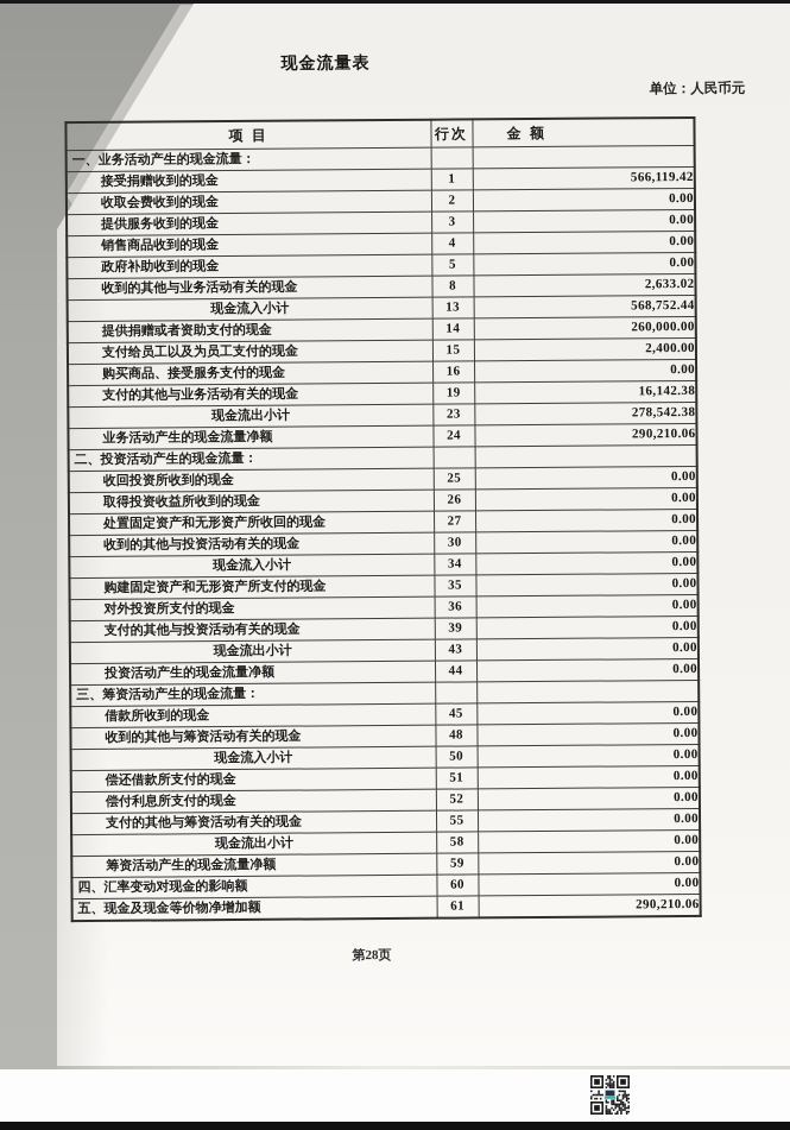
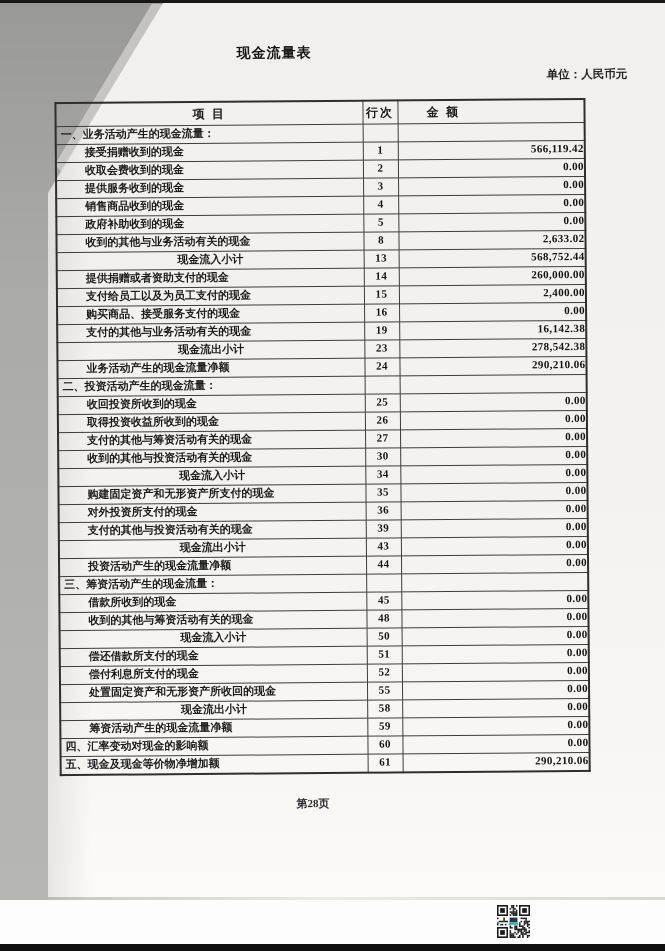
  现金流量表
  单位：人民币元
  项 目	行次	金 额
  一、业务活动产生的现金流量：
  接受捐赠收到的现金	1	566,119.42
  收取会费收到的现金	2	0.00
  提供服务收到的现金	3	0.00
  销售商品收到的现金	4	0.00
  政府补助收到的现金	5	0.00
  收到的其他与业务活动有关的现金	8	2,633.02
  现金流入小计	13	568,752.44
  提供捐赠或者资助支付的现金	14	260,000.00
  支付给员工以及为员工支付的现金	15	2,400.00
  购买商品、接受服务支付的现金	16	0.00
  支付的其他与业务活动有关的现金	19	16,142.38
  现金流出小计	23	278,542.38
  业务活动产生的现金流量净额	24	290,210.06
  二、投资活动产生的现金流量：
  收回投资所收到的现金	25	0.00
  取得投资收益所收到的现金	26	0.00
- 处置固定资产和无形资产所收回的现金	27	0.00
+ 支付的其他与筹资活动有关的现金	27	0.00
  收到的其他与投资活动有关的现金	30	0.00
  现金流入小计	34	0.00
  购建固定资产和无形资产所支付的现金	35	0.00
  对外投资所支付的现金	36	0.00
  支付的其他与投资活动有关的现金	39	0.00
  现金流出小计	43	0.00
  投资活动产生的现金流量净额	44	0.00
  三、筹资活动产生的现金流量：
  借款所收到的现金	45	0.00
  收到的其他与筹资活动有关的现金	48	0.00
  现金流入小计	50	0.00
  偿还借款所支付的现金	51	0.00
  偿付利息所支付的现金	52	0.00
- 支付的其他与筹资活动有关的现金	55	0.00
+ 处置固定资产和无形资产所收回的现金	55	0.00
  现金流出小计	58	0.00
  筹资活动产生的现金流量净额	59	0.00
  四、汇率变动对现金的影响额	60	0.00
  五、现金及现金等价物净增加额	61	290,210.06
  第28页
